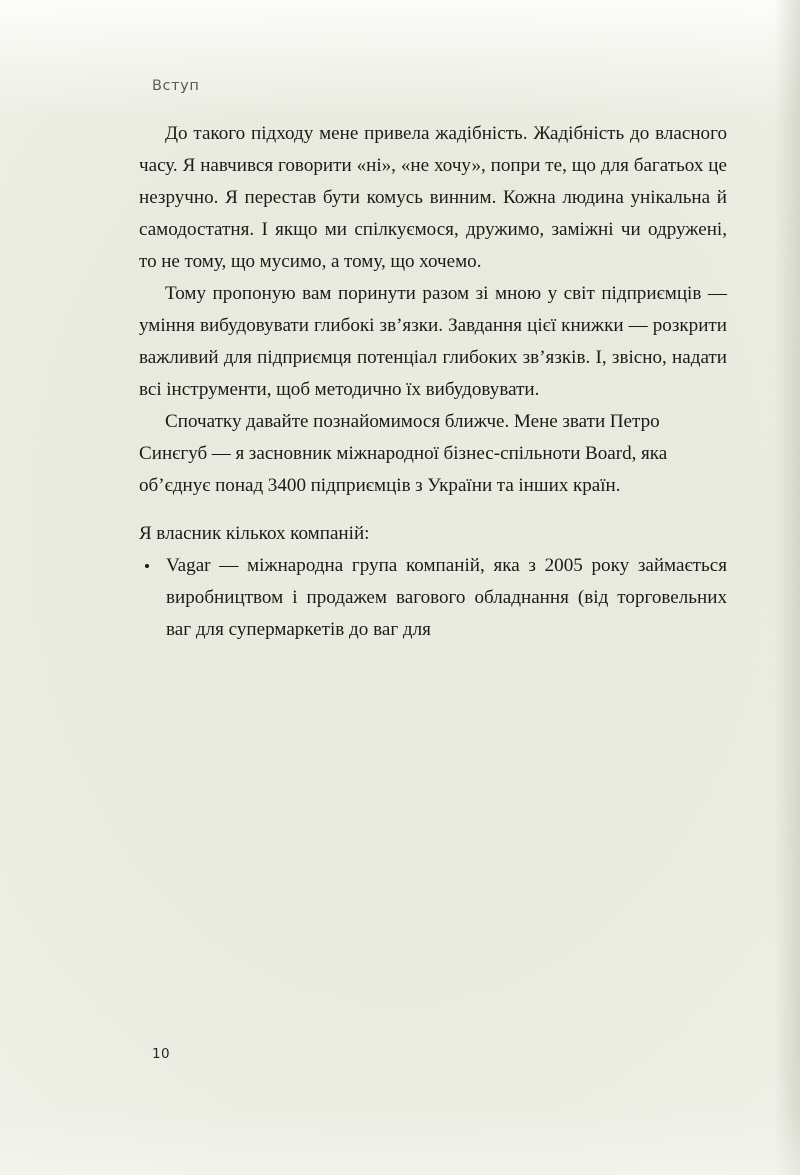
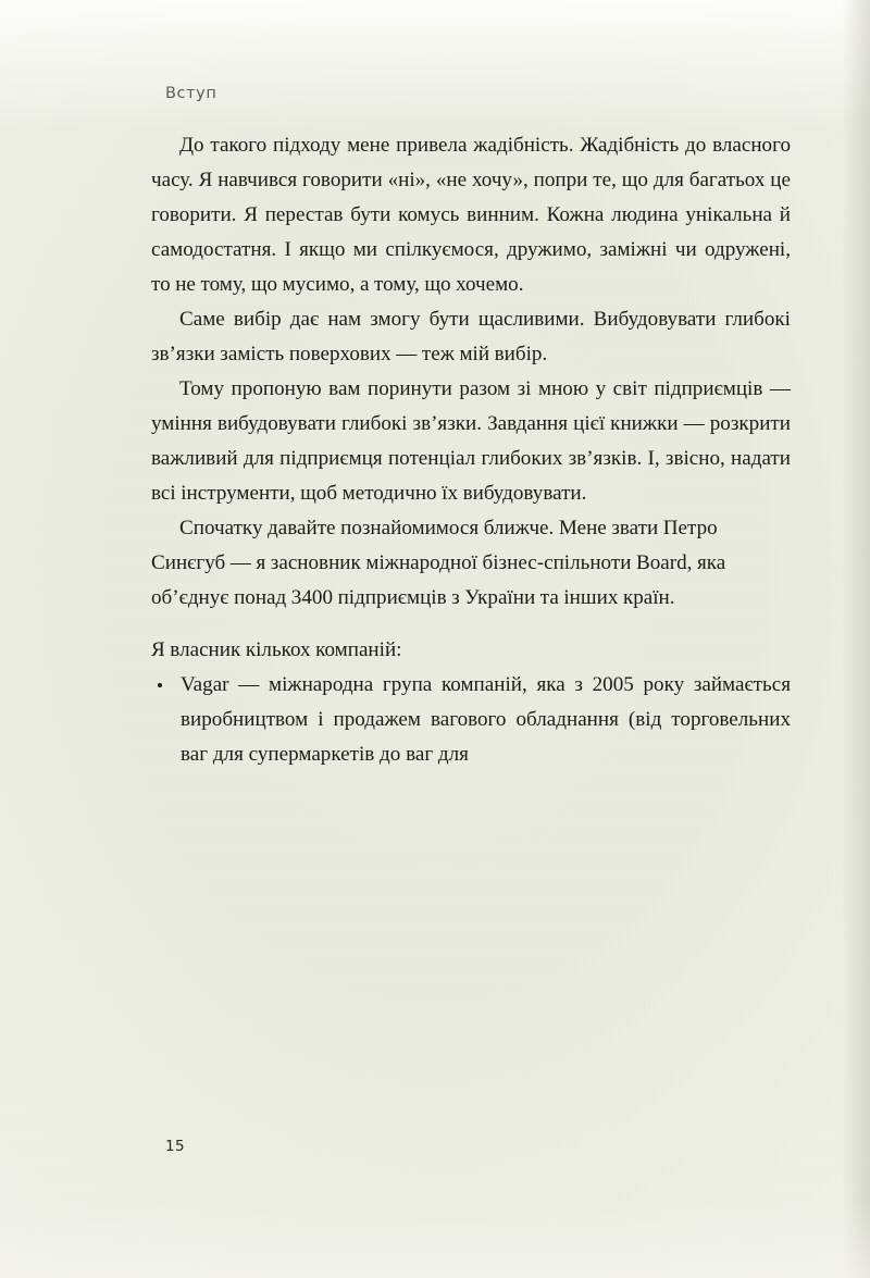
- До такого підходу мене привела жадібність. Жадібність до власного часу. Я навчився говорити «ні», «не хочу», попри те, що для багатьох це незручно. Я перестав бути комусь винним. Кожна людина унікальна й самодостатня. І якщо ми спілкуємося, дружимо, заміжні чи одружені, то не тому, що мусимо, а тому, що хочемо.
+ До такого підходу мене привела жадібність. Жадібність до власного часу. Я навчився говорити «ні», «не хочу», попри те, що для багатьох це говорити. Я перестав бути комусь винним. Кожна людина унікальна й самодостатня. І якщо ми спілкуємося, дружимо, заміжні чи одружені, то не тому, що мусимо, а тому, що хочемо.
+ Саме вибір дає нам змогу бути щасливими. Вибудовувати глибокі зв’язки замість поверхових — теж мій вибір.
  Тому пропоную вам поринути разом зі мною у світ підприємців — уміння вибудовувати глибокі зв’язки. Завдання цієї книжки — розкрити важливий для підприємця потенціал глибоких зв’язків. І, звісно, надати всі інструменти, щоб методично їх вибудовувати.
  Спочатку давайте познайомимося ближче. Мене звати Петро Синєгуб — я засновник міжнародної бізнес-спільноти Board, яка об’єднує понад 3400 підприємців з України та інших країн.
  Я власник кількох компаній:
  Vagar — міжнародна група компаній, яка з 2005 року займається виробництвом і продажем вагового обладнання (від торговельних ваг для супермаркетів до ваг для
- 10
+ 15
